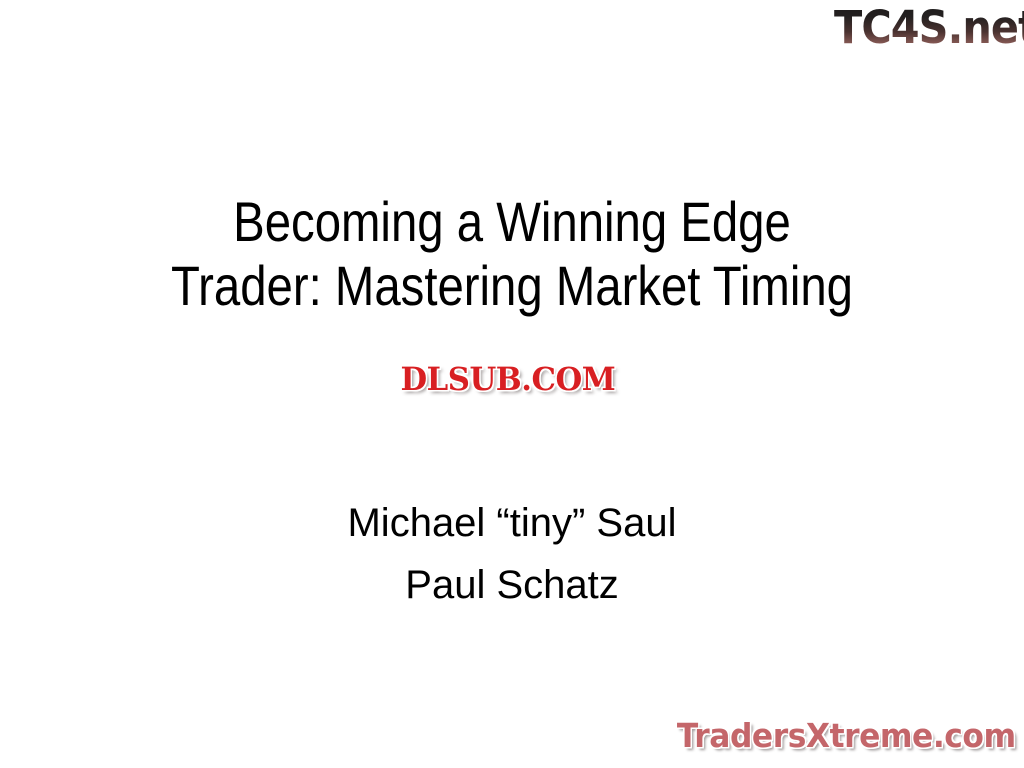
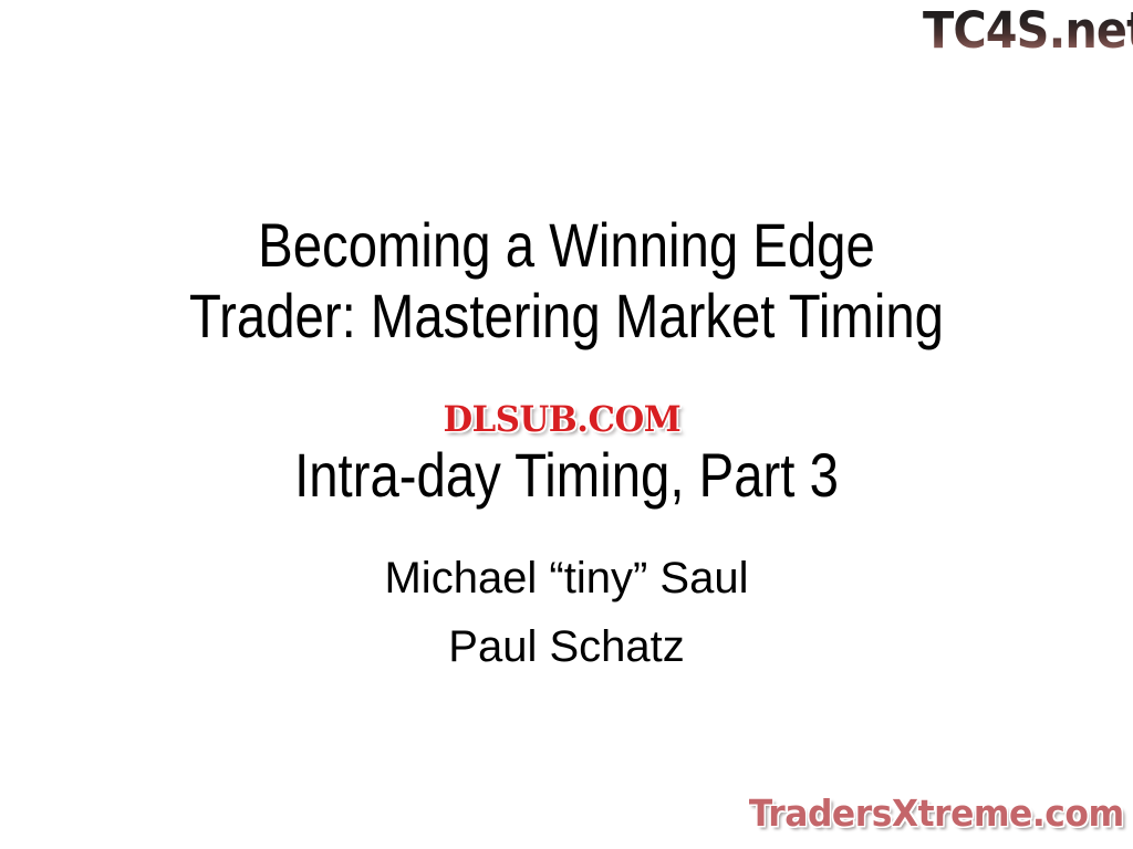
  TC4S.ne
  Becoming a Winning Edge
  Trader: Mastering Market Timing
+ Intra-day Timing, Part 3
  Michael “tiny” Saul
  Paul Schatz
  DLSUB.COM
  TradersXtreme.com
